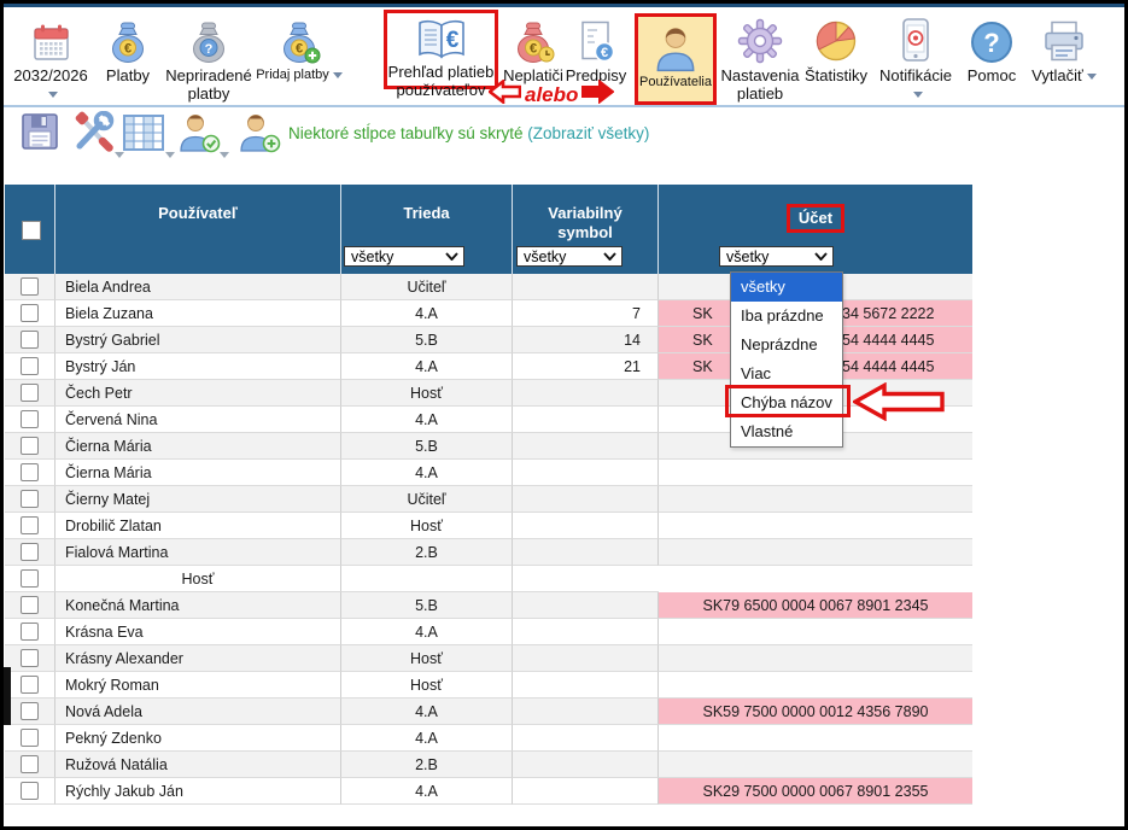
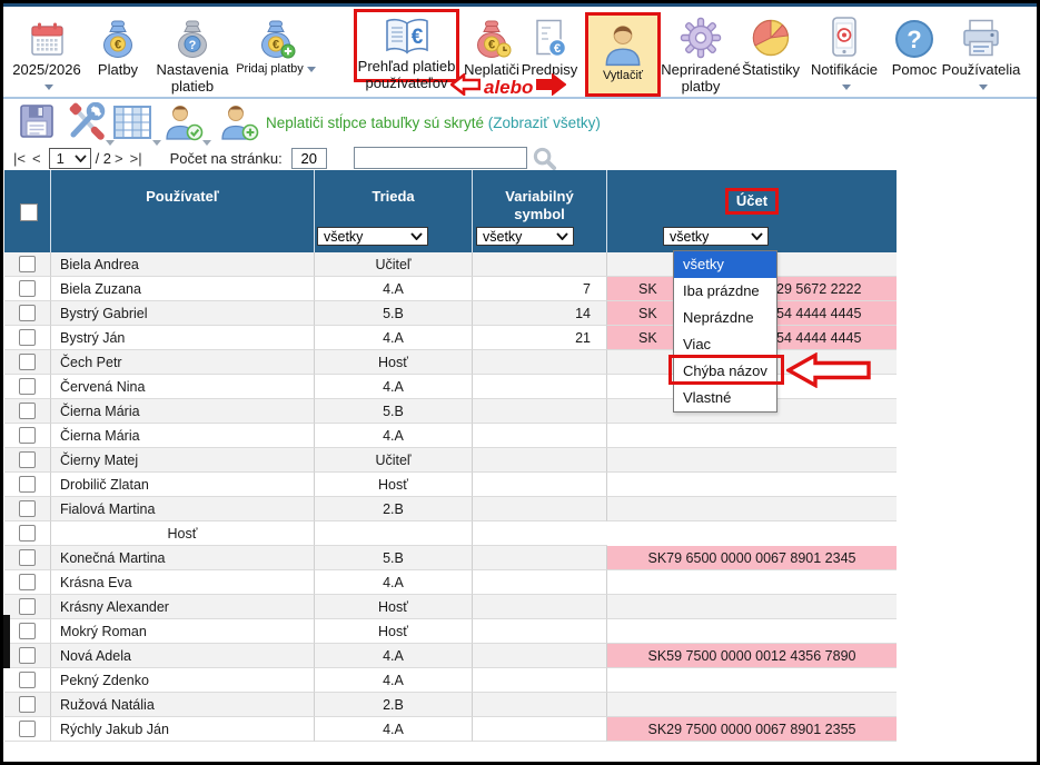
- 2032/2026
+ 2025/2026
  €
  Platby
  ?
- Nepriradené platby
+ Nastavenia platieb
  €
  Pridaj platby
  €
  Prehľad platieb používateľov
  €
  Neplatiči
  €
  Predpisy
- Používatelia
+ Vytlačiť
- Nastavenia platieb
+ Nepriradené platby
  Štatistiky
  Notifikácie
  ?
  Pomoc
- Vytlačiť
+ Používatelia
  alebo
- Niektoré stĺpce tabuľky sú skryté (Zobraziť všetky)
+ Neplatiči stĺpce tabuľky sú skryté (Zobraziť všetky)
+ |<
+ <
+ 1
+ / 2
+ >
+ >|
+ Počet na stránku:
+ 20
  Používateľ
  Trieda
  všetky
  Variabilný
  symbol
  všetky
  Účet
  všetky
  Biela Andrea
  Učiteľ
  Biela Zuzana
  4.A
  7
  SK
- 34 5672 2222
+ 29 5672 2222
  Bystrý Gabriel
  5.B
  14
  SK
  54 4444 4445
  Bystrý Ján
  4.A
  21
  SK
  54 4444 4445
  Čech Petr
  Hosť
  Červená Nina
  4.A
  Čierna Mária
  5.B
  Čierna Mária
  4.A
  Čierny Matej
  Učiteľ
  Drobilič Zlatan
  Hosť
  Fialová Martina
  2.B
  Hosť
  Konečná Martina
  5.B
- SK79 6500 0004 0067 8901 2345
+ SK79 6500 0000 0067 8901 2345
  Krásna Eva
  4.A
  Krásny Alexander
  Hosť
  Mokrý Roman
  Hosť
  Nová Adela
  4.A
  SK59 7500 0000 0012 4356 7890
  Pekný Zdenko
  4.A
  Ružová Natália
  2.B
  Rýchly Jakub Ján
  4.A
  SK29 7500 0000 0067 8901 2355
  všetky
  Iba prázdne
  Neprázdne
  Viac
  Chýba názov
  Vlastné
